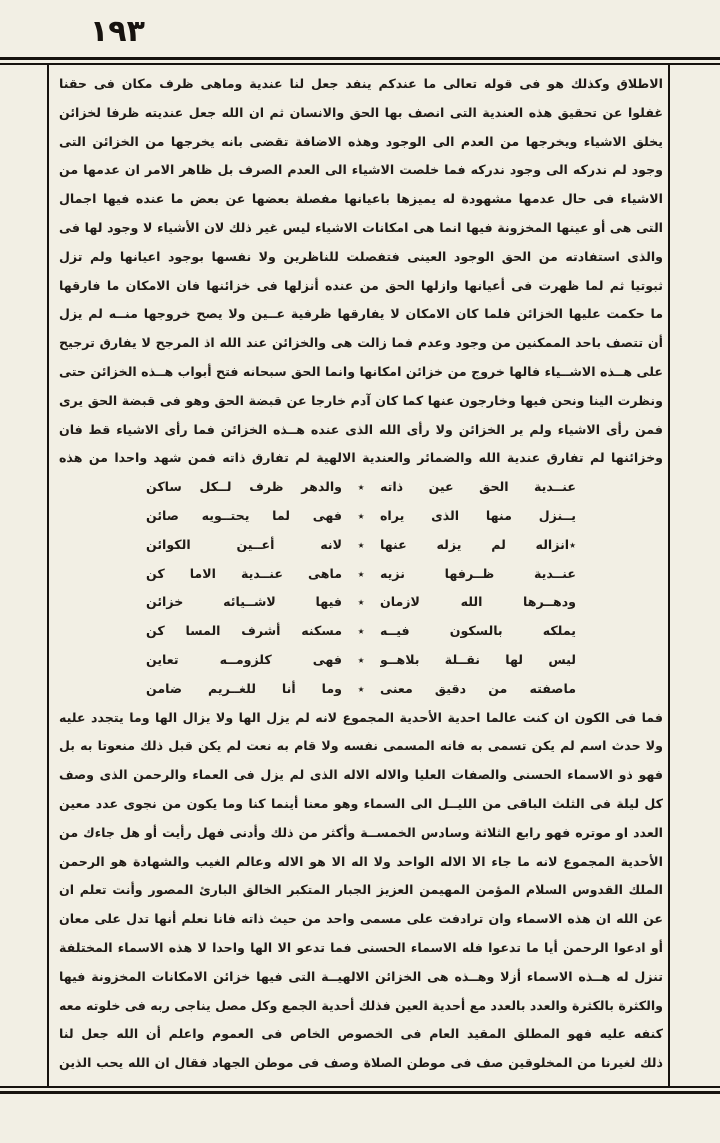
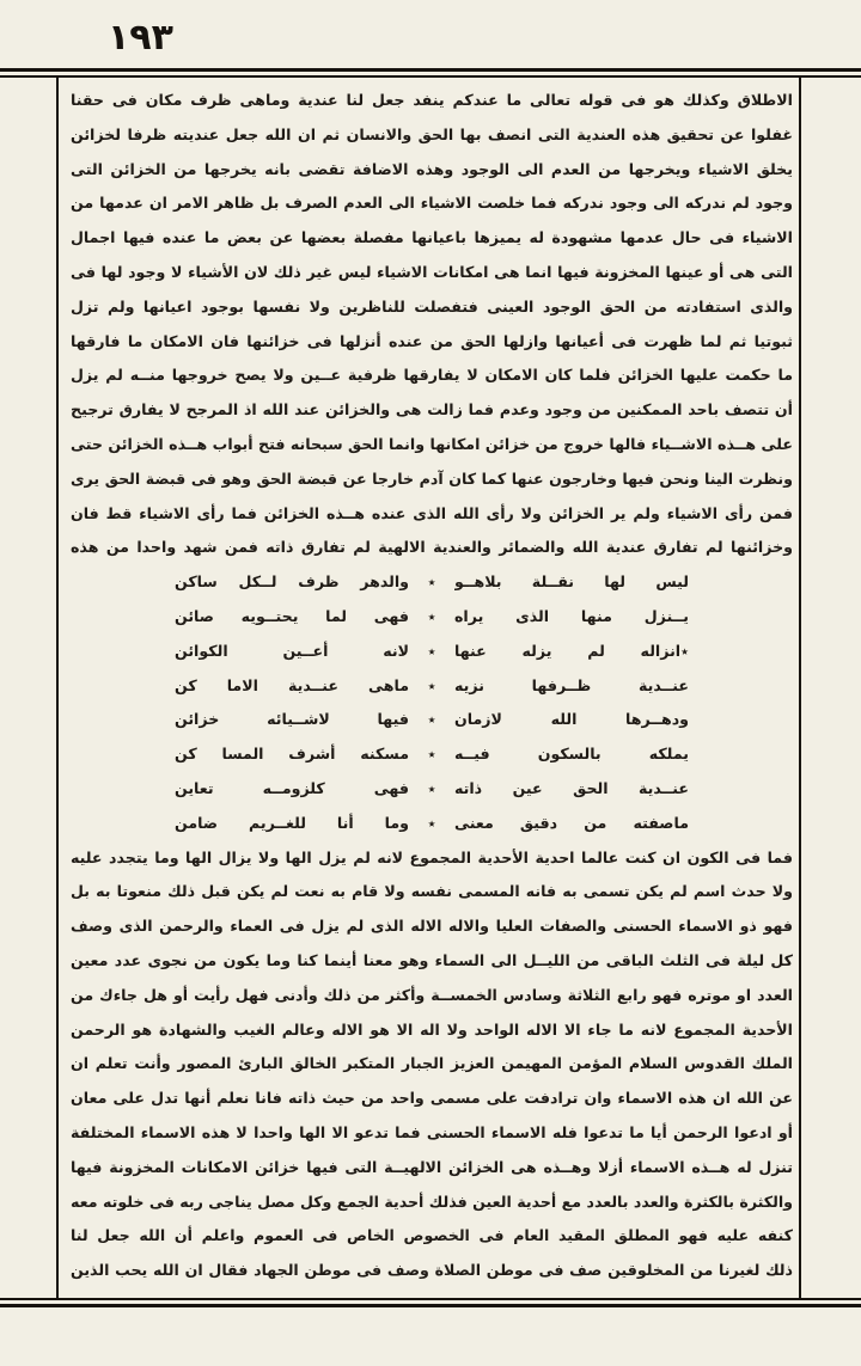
  ١٩٣
  الاطلاق وكذلك هو فى قوله تعالى ما عندكم ينفد جعل لنا عندية وماهى ظرف مكان فى حقنا
  غفلوا عن تحقيق هذه العندية التى انصف بها الحق والانسان ثم ان الله جعل عنديته ظرفا لخزائن
  يخلق الاشياء ويخرجها من العدم الى الوجود وهذه الاضافة تقضى بانه يخرجها من الخزائن التى
  وجود لم ندركه الى وجود ندركه فما خلصت الاشياء الى العدم الصرف بل ظاهر الامر ان عدمها من
  الاشياء فى حال عدمها مشهودة له يميزها باعيانها مفصلة بعضها عن بعض ما عنده فيها اجمال
  التى هى أو عينها المخزونة فيها انما هى امكانات الاشياء ليس غير ذلك لان الأشياء لا وجود لها فى
  والذى استفادته من الحق الوجود العينى فتفصلت للناظرين ولا نفسها بوجود اعيانها ولم تزل
  ثبوتيا ثم لما ظهرت فى أعيانها وازلها الحق من عنده أنزلها فى خزائنها فان الامكان ما فارقها
  ما حكمت عليها الخزائن فلما كان الامكان لا يفارقها ظرفية عــين ولا يصح خروجها منــه لم يزل
  أن تتصف باحد الممكنين من وجود وعدم فما زالت هى والخزائن عند الله اذ المرجح لا يفارق ترجيح
  على هــذه الاشــياء فالها خروج من خزائن امكانها وانما الحق سبحانه فتح أبواب هــذه الخزائن حتى
  ونظرت الينا ونحن فيها وخارجون عنها كما كان آدم خارجا عن قبضة الحق وهو فى قبضة الحق يرى
  فمن رأى الاشياء ولم ير الخزائن ولا رأى الله الذى عنده هــذه الخزائن فما رأى الاشياء قط فان
  وخزائنها لم تفارق عندية الله والضمائر والعندية الالهية لم تفارق ذاته فمن شهد واحدا من هذه
- عنــدية الحق عين ذاته
+ ليس لها نقــلة بلاهــو
  ٭
  والدهر ظرف لــكل ساكن
  يــنزل منها الذى يراه
  ٭
  فهى لما يحتــويه صائن
  ٭انزاله لم يزله عنها
  ٭
  لانه أعــين الكوائن
  عنــدية ظــرفها نزيه
  ٭
  ماهى عنــدية الاما كن
  ودهــرها الله لازمان
  ٭
  فيها لاشــيائه خزائن
  يملكه بالسكون فيــه
  ٭
  مسكنه أشرف المسا كن
- ليس لها نقــلة بلاهــو
+ عنــدية الحق عين ذاته
  ٭
  فهى كلزومــه تعاين
  ماصفته من دقيق معنى
  ٭
  وما أنا للغــريم ضامن
  فما فى الكون ان كنت عالما احدية الأحدية المجموع لانه لم يزل الها ولا يزال الها وما يتجدد عليه
  ولا حدث اسم لم يكن تسمى به فانه المسمى نفسه ولا قام به نعت لم يكن قبل ذلك منعوتا به بل
  فهو ذو الاسماء الحسنى والصفات العليا والاله الاله الذى لم يزل فى العماء والرحمن الذى وصف
  كل ليلة فى الثلث الباقى من الليــل الى السماء وهو معنا أينما كنا وما يكون من نجوى عدد معين
  العدد او موتره فهو رابع الثلاثة وسادس الخمســة وأكثر من ذلك وأدنى فهل رأيت أو هل جاءك من
  الأحدية المجموع لانه ما جاء الا الاله الواحد ولا اله الا هو الاله وعالم الغيب والشهادة هو الرحمن
  الملك القدوس السلام المؤمن المهيمن العزيز الجبار المتكبر الخالق البارئ المصور وأنت تعلم ان
  عن الله ان هذه الاسماء وان ترادفت على مسمى واحد من حيث ذاته فانا نعلم أنها تدل على معان
  أو ادعوا الرحمن أيا ما تدعوا فله الاسماء الحسنى فما تدعو الا الها واحدا لا هذه الاسماء المختلفة
  تنزل له هــذه الاسماء أزلا وهــذه هى الخزائن الالهيــة التى فيها خزائن الامكانات المخزونة فيها
  والكثرة بالكثرة والعدد بالعدد مع أحدية العين فذلك أحدية الجمع وكل مصل يناجى ربه فى خلوته معه
  كنفه عليه فهو المطلق المقيد العام فى الخصوص الخاص فى العموم واعلم أن الله جعل لنا
  ذلك لغيرنا من المخلوقين صف فى موطن الصلاة وصف فى موطن الجهاد فقال ان الله يحب الذين
